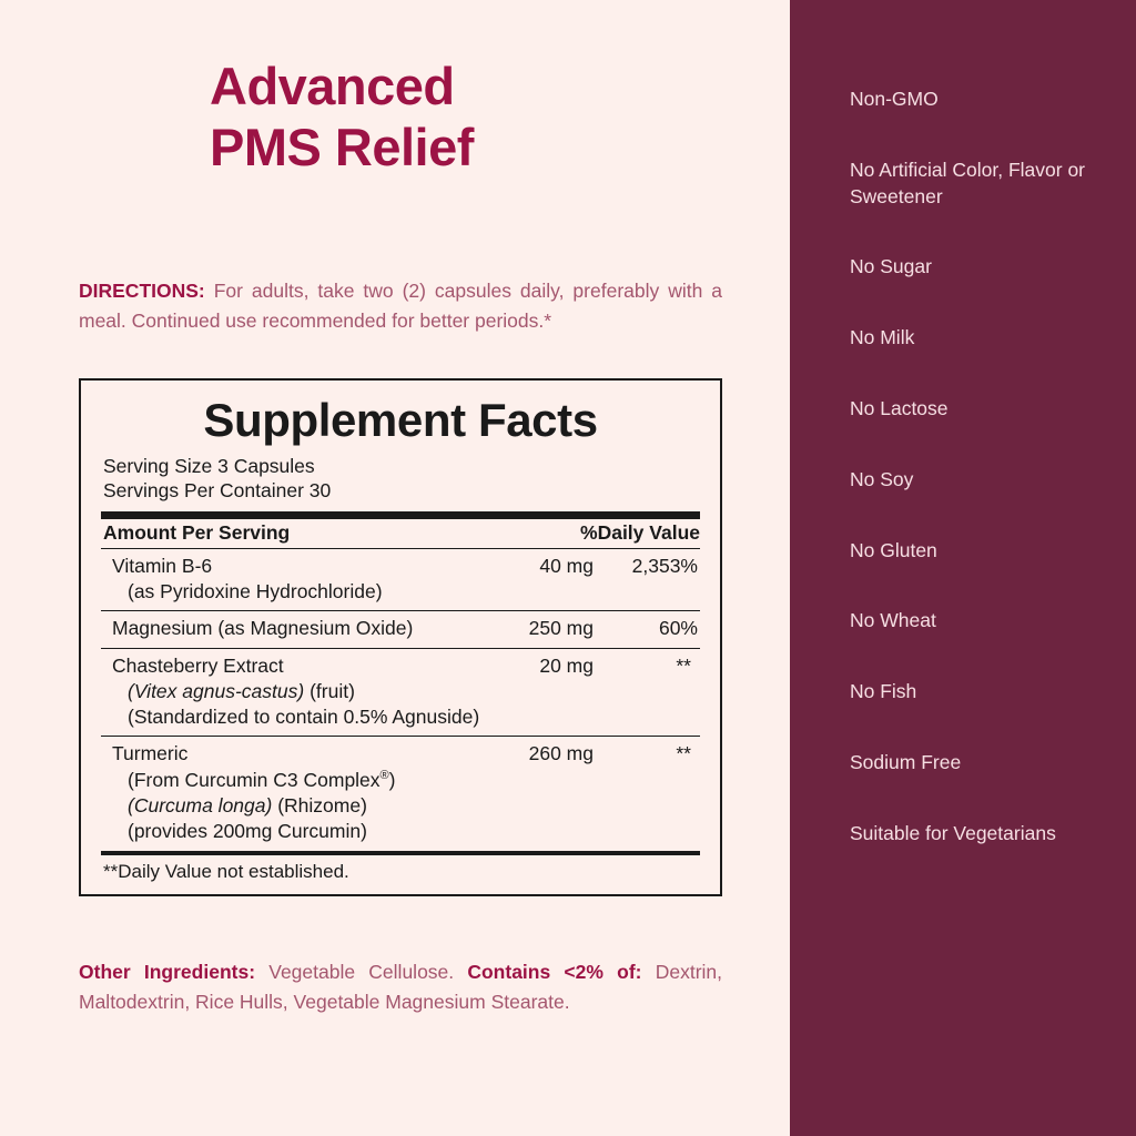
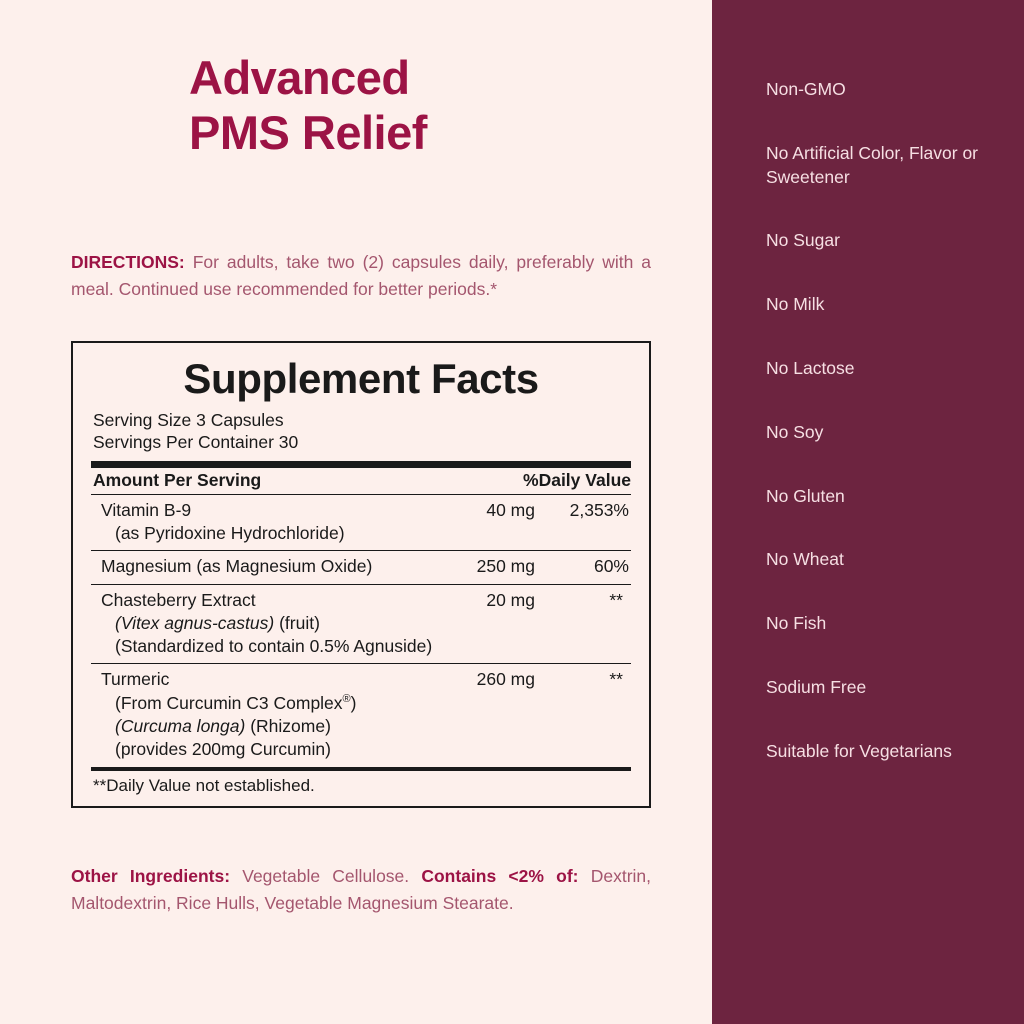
  Advanced
  PMS Relief
  DIRECTIONS: For adults, take two (2) capsules daily, preferably with a meal. Continued use recommended for better periods.*
  Supplement Facts
  Serving Size 3 Capsules
  Servings Per Container 30
  Amount Per Serving
  %Daily Value
- Vitamin B-6
+ Vitamin B-9
  (as Pyridoxine Hydrochloride)
  40 mg
  2,353%
  Magnesium (as Magnesium Oxide)
  250 mg
  60%
  Chasteberry Extract
  (Vitex agnus-castus) (fruit)
  (Standardized to contain 0.5% Agnuside)
  20 mg
  **
  Turmeric
  (From Curcumin C3 Complex®)
  (Curcuma longa) (Rhizome)
  (provides 200mg Curcumin)
  260 mg
  **
  **Daily Value not established.
  Other Ingredients: Vegetable Cellulose. Contains <2% of: Dextrin, Maltodextrin, Rice Hulls, Vegetable Magnesium Stearate.
  Non-GMO
  No Artificial Color, Flavor or Sweetener
  No Sugar
  No Milk
  No Lactose
  No Soy
  No Gluten
  No Wheat
  No Fish
  Sodium Free
  Suitable for Vegetarians
